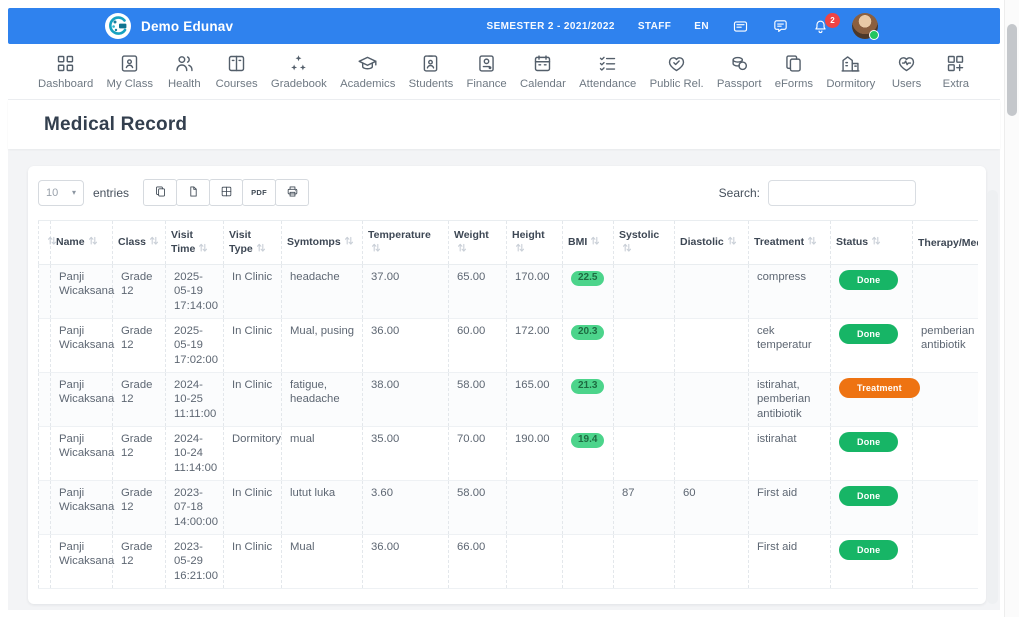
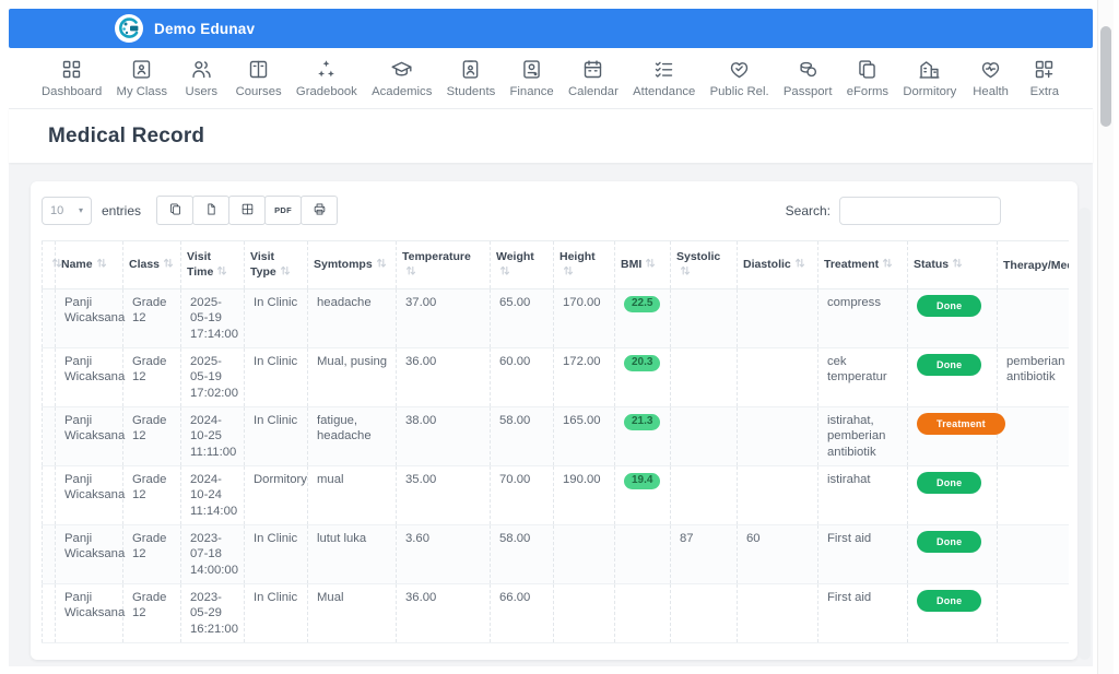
  Demo Edunav
- SEMESTER 2 - 2021/2022
- STAFF
- EN
- 2
  Dashboard
  My Class
- Health
+ Users
  Courses
  Gradebook
  Academics
  Students
  Finance
  Calendar
  Attendance
  Public Rel.
  Passport
  eForms
  Dormitory
- Users
+ Health
  Extra
  Medical Record
  10
  ▾
  entries
  PDF
  Search:
  	Name	Class	Visit Time	Visit Type	Symtomps	Temperature	Weight	Height	BMI	Systolic	Diastolic	Treatment	Status	Therapy/Me
  	Panji Wicaksana	Grade 12	2025-05-19 17:14:00	In Clinic	headache	37.00	65.00	170.00	22.5			compress	Done
  	Panji Wicaksana	Grade 12	2025-05-19 17:02:00	In Clinic	Mual, pusing	36.00	60.00	172.00	20.3			cek temperatur	Done	pemberian antibiotik
  	Panji Wicaksana	Grade 12	2024-10-25 11:11:00	In Clinic	fatigue, headache	38.00	58.00	165.00	21.3			istirahat, pemberian antibiotik	Treatment
  	Panji Wicaksana	Grade 12	2024-10-24 11:14:00	Dormitory	mual	35.00	70.00	190.00	19.4			istirahat	Done
  	Panji Wicaksana	Grade 12	2023-07-18 14:00:00	In Clinic	lutut luka	3.60	58.00			87	60	First aid	Done
  	Panji Wicaksana	Grade 12	2023-05-29 16:21:00	In Clinic	Mual	36.00	66.00					First aid	Done
